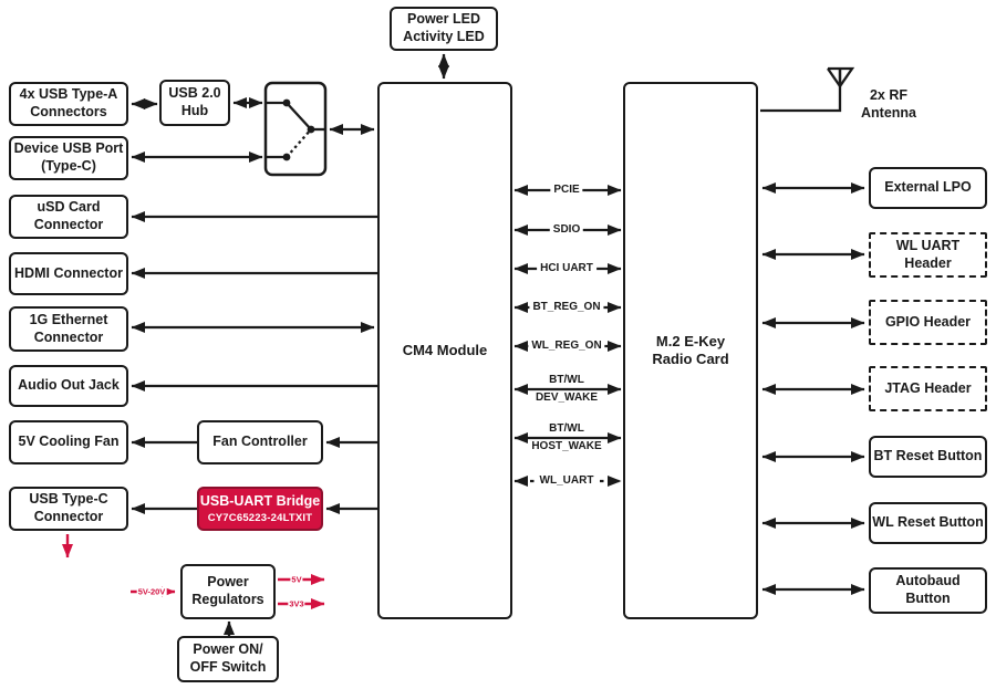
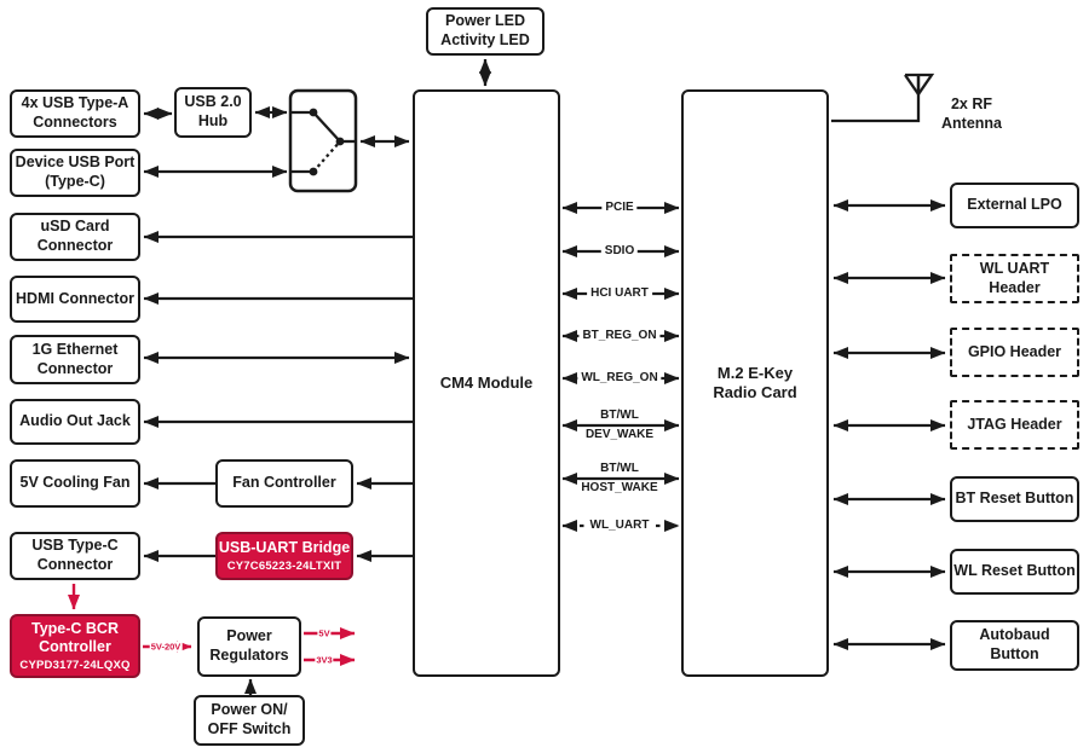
  Power LED
  Activity LED
  4x USB Type-A
  Connectors
  USB 2.0
  Hub
  Device USB Port
  (Type-C)
  uSD Card
  Connector
  HDMI Connector
  1G Ethernet
  Connector
  Audio Out Jack
  5V Cooling Fan
  Fan Controller
  USB Type-C
  Connector
  USB-UART Bridge
  CY7C65223-24LTXIT
+ Type-C BCR
+ Controller
+ CYPD3177-24LQXQ
  Power
  Regulators
  Power ON/
  OFF Switch
  CM4 Module
  M.2 E-Key
  Radio Card
  2x RF
  Antenna
  External LPO
  WL UART
  Header
  GPIO Header
  JTAG Header
  BT Reset Button
  WL Reset Button
  Autobaud
  Button
  PCIE
  SDIO
  HCI UART
  BT_REG_ON
  WL_REG_ON
  BT/WL
  DEV_WAKE
  BT/WL
  HOST_WAKE
  WL_UART
  5V-20V
  5V
  3V3
